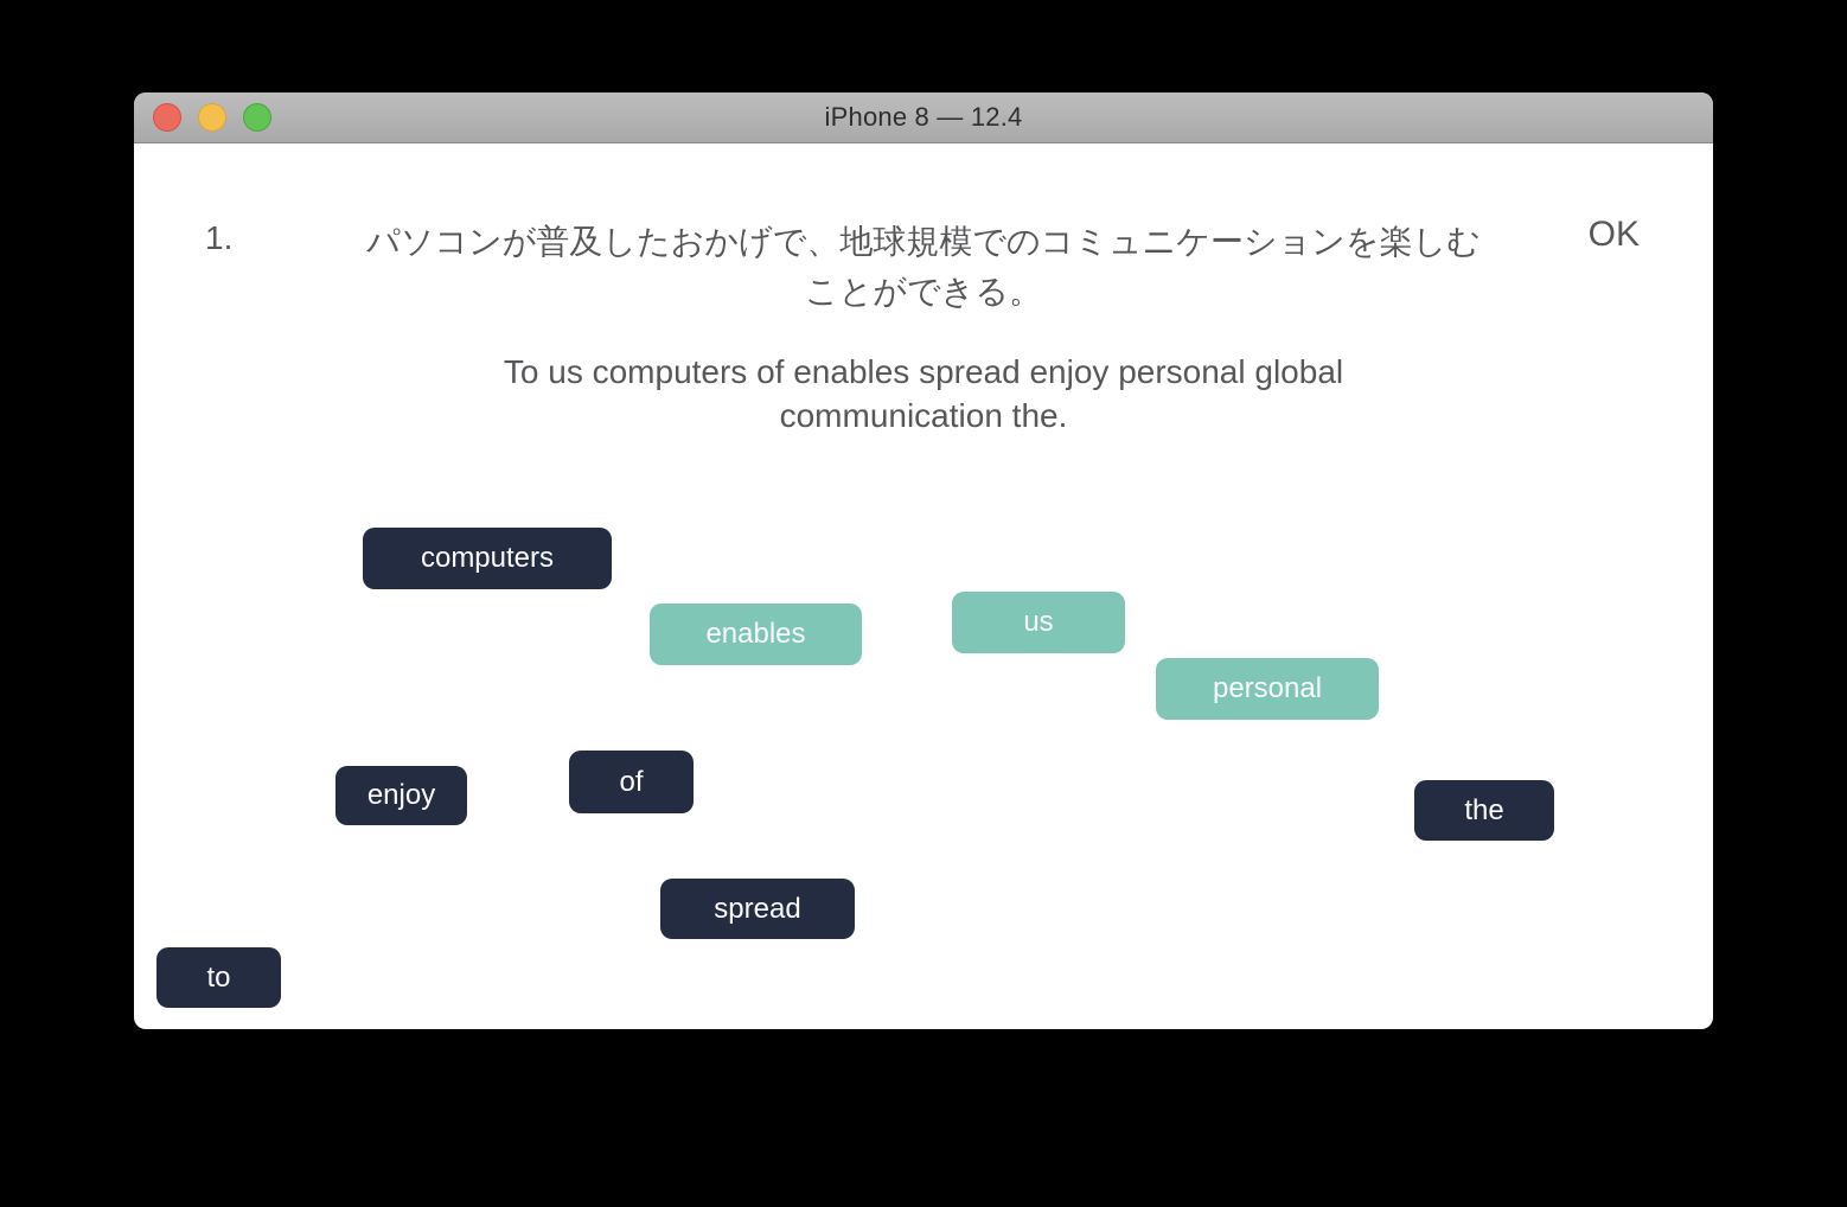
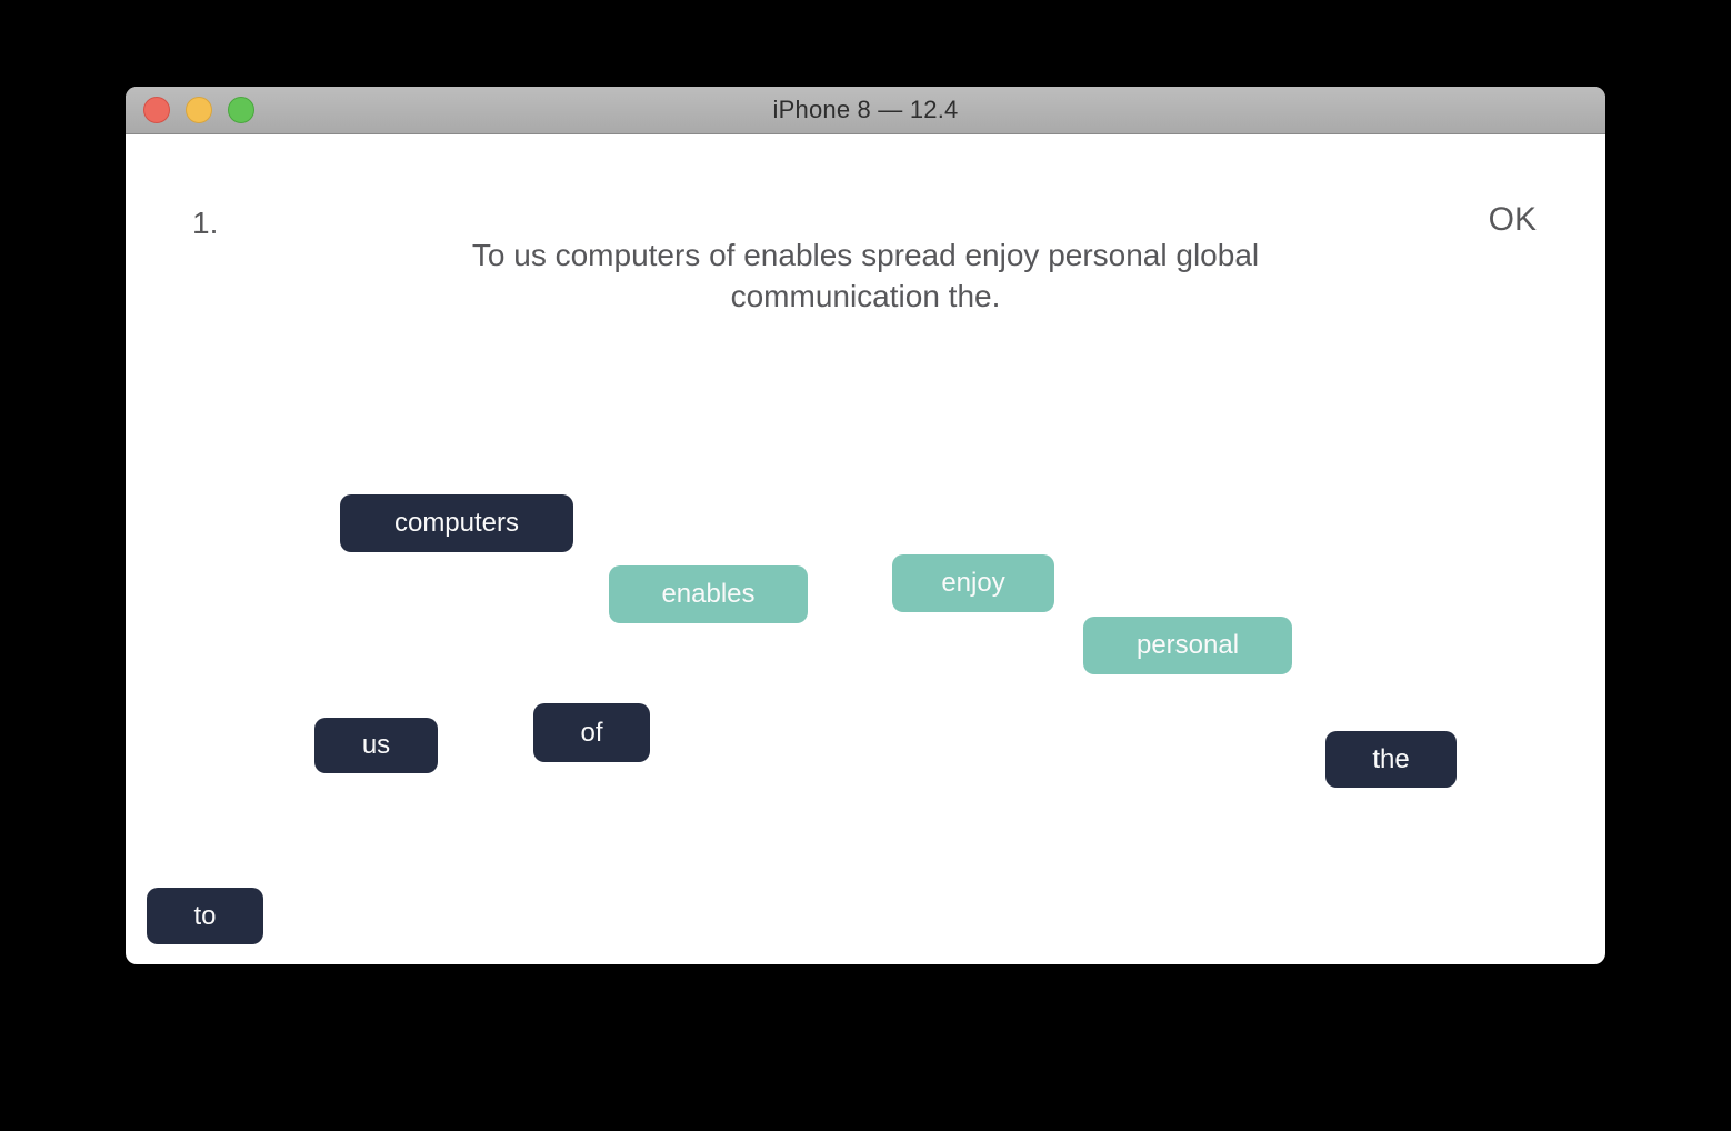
  iPhone 8 — 12.4
  1.
  OK
- パソコンが普及したおかげで、地球規模でのコミュニケーションを楽しむ
- ことができる。
  To us computers of enables spread enjoy personal global
  communication the.
  computers
  enables
- us
+ enjoy
  personal
- enjoy
+ us
  of
  the
- spread
  to
